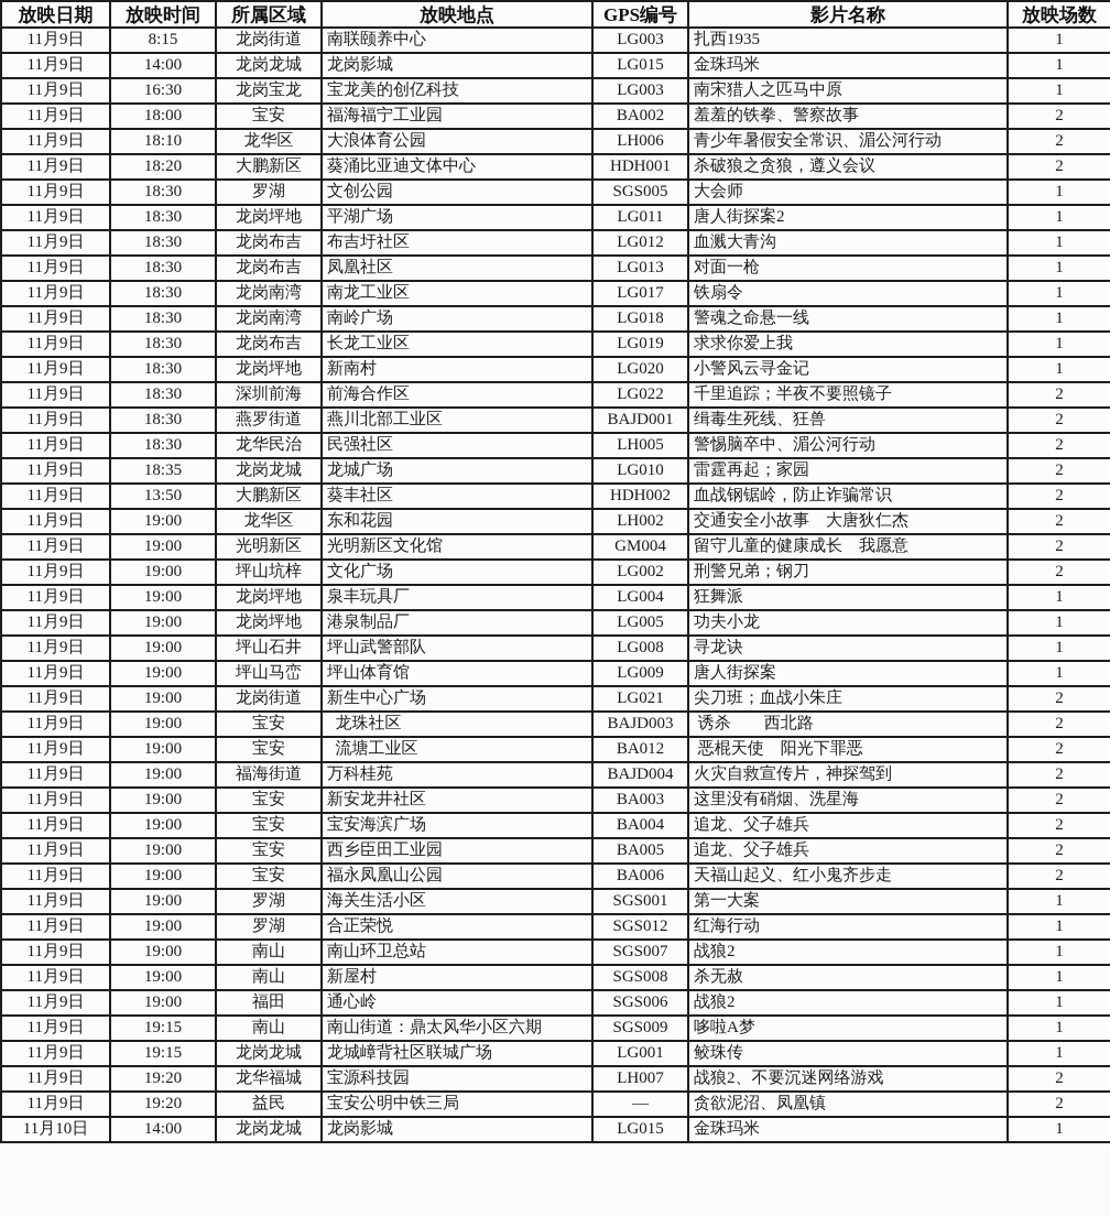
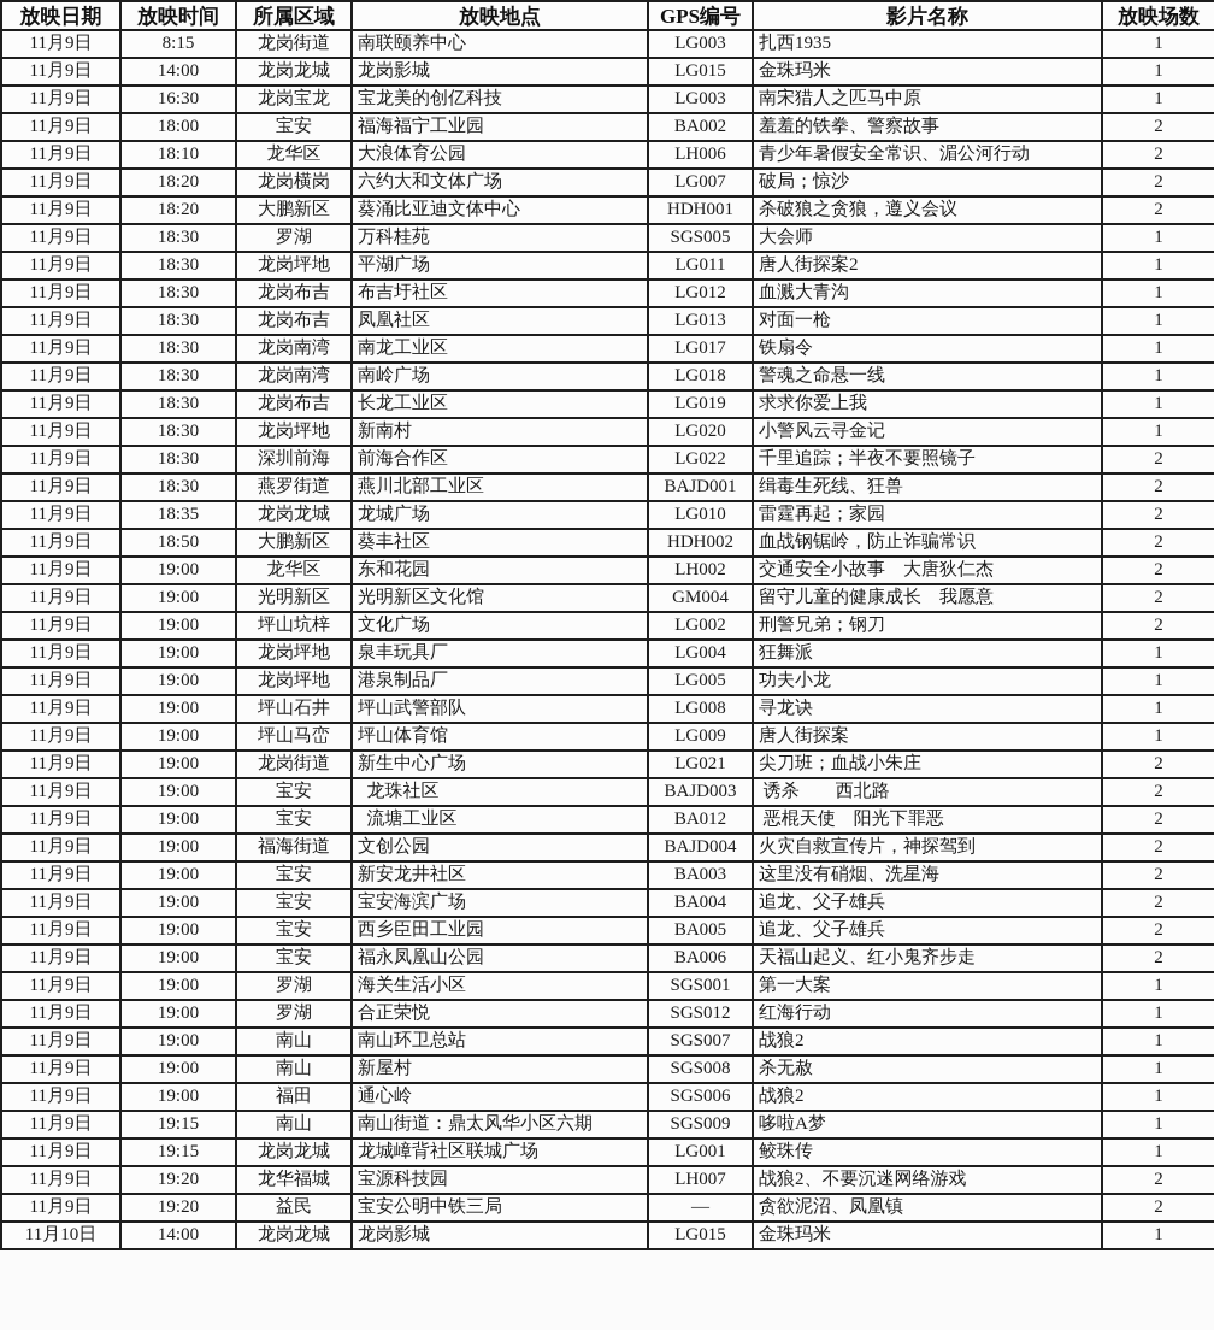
  放映日期	放映时间	所属区域	放映地点	GPS编号	影片名称	放映场数
  11月9日	8:15	龙岗街道	南联颐养中心	LG003	扎西1935	1
  11月9日	14:00	龙岗龙城	龙岗影城	LG015	金珠玛米	1
  11月9日	16:30	龙岗宝龙	宝龙美的创亿科技	LG003	南宋猎人之匹马中原	1
  11月9日	18:00	宝安	福海福宁工业园	BA002	羞羞的铁拳、警察故事	2
  11月9日	18:10	龙华区	大浪体育公园	LH006	青少年暑假安全常识、湄公河行动	2
+ 11月9日	18:20	龙岗横岗	六约大和文体广场	LG007	破局；惊沙	2
  11月9日	18:20	大鹏新区	葵涌比亚迪文体中心	HDH001	杀破狼之贪狼，遵义会议	2
- 11月9日	18:30	罗湖	文创公园	SGS005	大会师	1
+ 11月9日	18:30	罗湖	万科桂苑	SGS005	大会师	1
  11月9日	18:30	龙岗坪地	平湖广场	LG011	唐人街探案2	1
  11月9日	18:30	龙岗布吉	布吉圩社区	LG012	血溅大青沟	1
  11月9日	18:30	龙岗布吉	凤凰社区	LG013	对面一枪	1
  11月9日	18:30	龙岗南湾	南龙工业区	LG017	铁扇令	1
  11月9日	18:30	龙岗南湾	南岭广场	LG018	警魂之命悬一线	1
  11月9日	18:30	龙岗布吉	长龙工业区	LG019	求求你爱上我	1
  11月9日	18:30	龙岗坪地	新南村	LG020	小警风云寻金记	1
  11月9日	18:30	深圳前海	前海合作区	LG022	千里追踪；半夜不要照镜子	2
  11月9日	18:30	燕罗街道	燕川北部工业区	BAJD001	缉毒生死线、狂兽	2
- 11月9日	18:30	龙华民治	民强社区	LH005	警惕脑卒中、湄公河行动	2
  11月9日	18:35	龙岗龙城	龙城广场	LG010	雷霆再起；家园	2
- 11月9日	13:50	大鹏新区	葵丰社区	HDH002	血战钢锯岭，防止诈骗常识	2
+ 11月9日	18:50	大鹏新区	葵丰社区	HDH002	血战钢锯岭，防止诈骗常识	2
  11月9日	19:00	龙华区	东和花园	LH002	交通安全小故事 大唐狄仁杰	2
  11月9日	19:00	光明新区	光明新区文化馆	GM004	留守儿童的健康成长 我愿意	2
  11月9日	19:00	坪山坑梓	文化广场	LG002	刑警兄弟；钢刀	2
  11月9日	19:00	龙岗坪地	泉丰玩具厂	LG004	狂舞派	1
  11月9日	19:00	龙岗坪地	港泉制品厂	LG005	功夫小龙	1
  11月9日	19:00	坪山石井	坪山武警部队	LG008	寻龙诀	1
  11月9日	19:00	坪山马峦	坪山体育馆	LG009	唐人街探案	1
  11月9日	19:00	龙岗街道	新生中心广场	LG021	尖刀班；血战小朱庄	2
  11月9日	19:00	宝安	龙珠社区	BAJD003	诱杀 西北路	2
  11月9日	19:00	宝安	流塘工业区	BA012	恶棍天使 阳光下罪恶	2
- 11月9日	19:00	福海街道	万科桂苑	BAJD004	火灾自救宣传片，神探驾到	2
+ 11月9日	19:00	福海街道	文创公园	BAJD004	火灾自救宣传片，神探驾到	2
  11月9日	19:00	宝安	新安龙井社区	BA003	这里没有硝烟、洗星海	2
  11月9日	19:00	宝安	宝安海滨广场	BA004	追龙、父子雄兵	2
  11月9日	19:00	宝安	西乡臣田工业园	BA005	追龙、父子雄兵	2
  11月9日	19:00	宝安	福永凤凰山公园	BA006	天福山起义、红小鬼齐步走	2
  11月9日	19:00	罗湖	海关生活小区	SGS001	第一大案	1
  11月9日	19:00	罗湖	合正荣悦	SGS012	红海行动	1
  11月9日	19:00	南山	南山环卫总站	SGS007	战狼2	1
  11月9日	19:00	南山	新屋村	SGS008	杀无赦	1
  11月9日	19:00	福田	通心岭	SGS006	战狼2	1
  11月9日	19:15	南山	南山街道：鼎太风华小区六期	SGS009	哆啦A梦	1
  11月9日	19:15	龙岗龙城	龙城嶂背社区联城广场	LG001	鲛珠传	1
  11月9日	19:20	龙华福城	宝源科技园	LH007	战狼2、不要沉迷网络游戏	2
  11月9日	19:20	益民	宝安公明中铁三局	—	贪欲泥沼、凤凰镇	2
  11月10日	14:00	龙岗龙城	龙岗影城	LG015	金珠玛米	1
